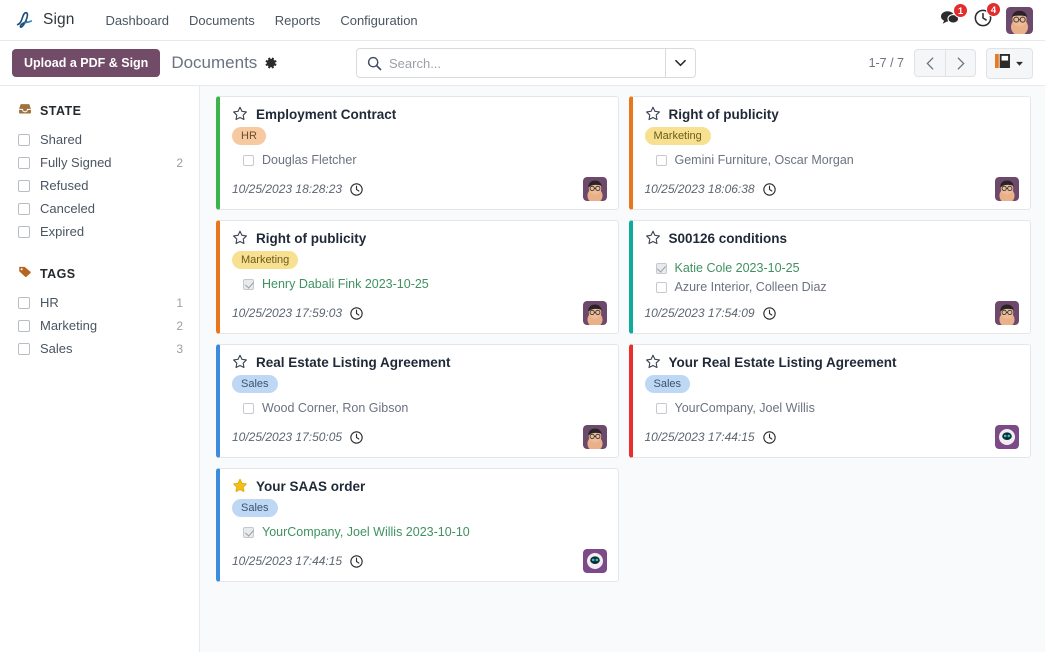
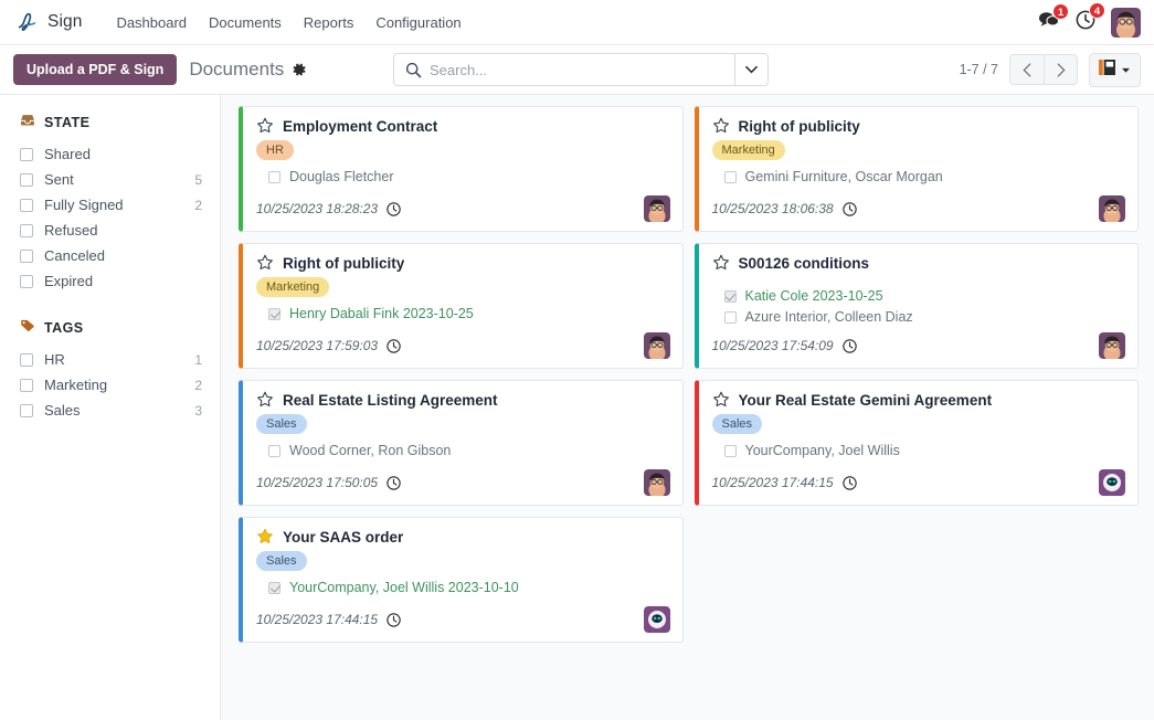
  Sign
  Dashboard
  Documents
  Reports
  Configuration
  1
  4
  Upload a PDF & Sign
  Documents
  Search...
  1-7 / 7
  STATE
  Shared
+ Sent
+ 5
  Fully Signed
  2
  Refused
  Canceled
  Expired
  TAGS
  HR
  1
  Marketing
  2
  Sales
  3
  Employment Contract
  HR
  Douglas Fletcher
  10/25/2023 18:28:23
  Right of publicity
  Marketing
  Gemini Furniture, Oscar Morgan
  10/25/2023 18:06:38
  Right of publicity
  Marketing
  Henry Dabali Fink 2023-10-25
  10/25/2023 17:59:03
  S00126 conditions
  Katie Cole 2023-10-25
  Azure Interior, Colleen Diaz
  10/25/2023 17:54:09
  Real Estate Listing Agreement
  Sales
  Wood Corner, Ron Gibson
  10/25/2023 17:50:05
- Your Real Estate Listing Agreement
+ Your Real Estate Gemini Agreement
  Sales
  YourCompany, Joel Willis
  10/25/2023 17:44:15
  Your SAAS order
  Sales
  YourCompany, Joel Willis 2023-10-10
  10/25/2023 17:44:15
